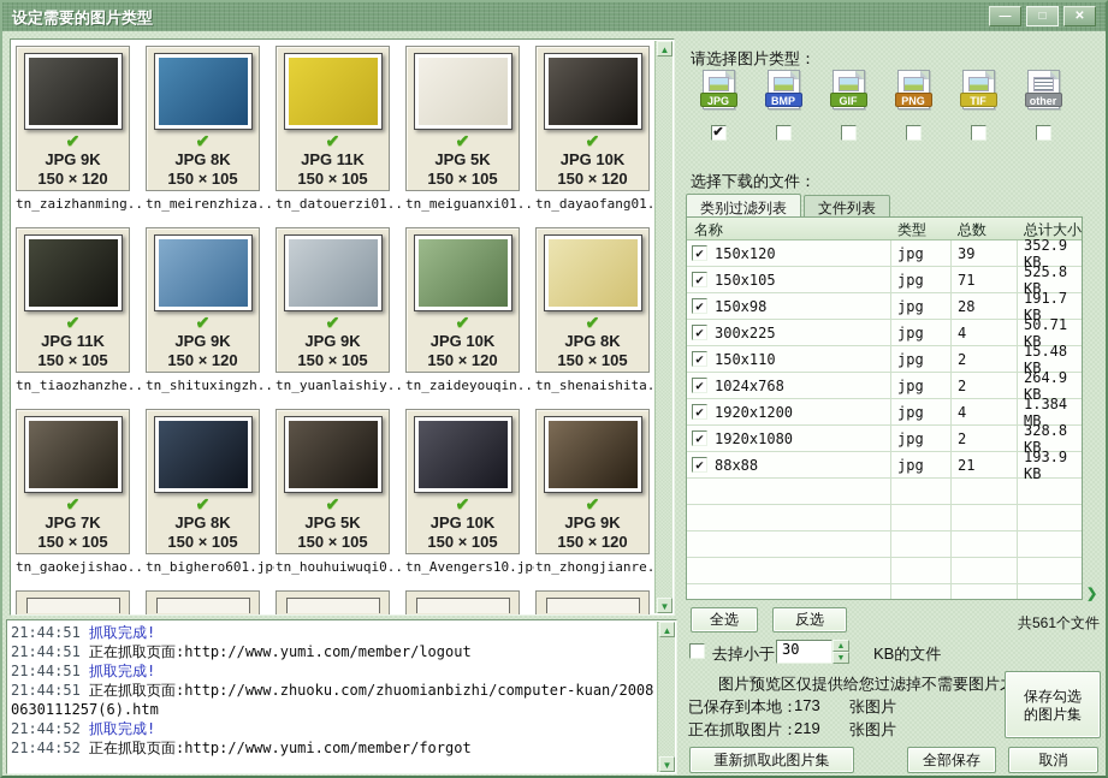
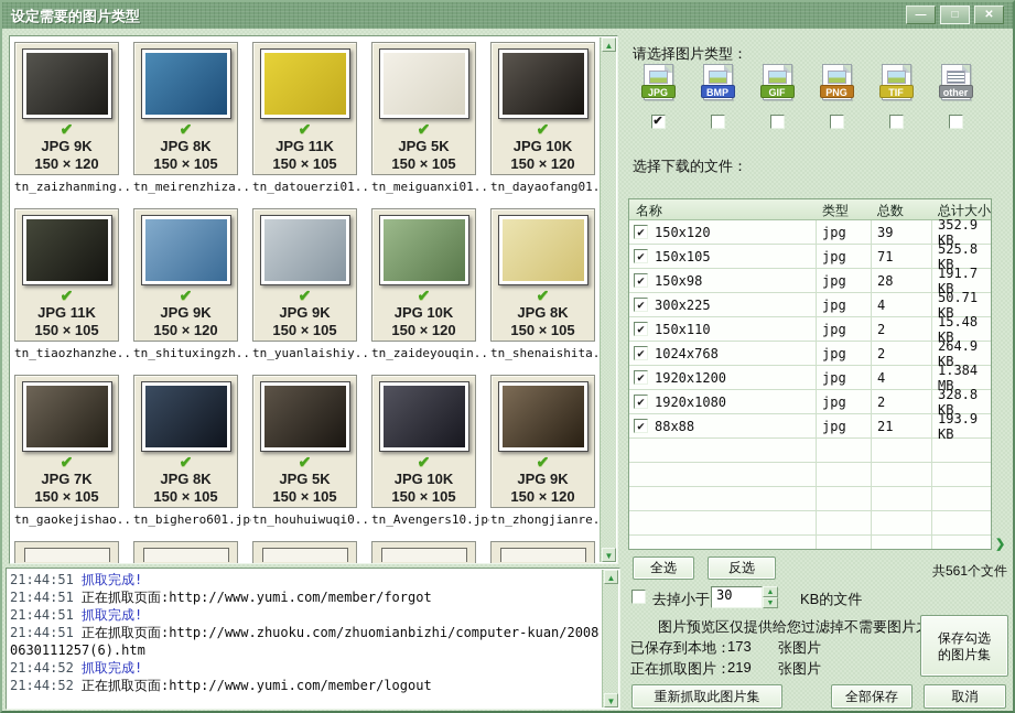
  设定需要的图片类型
  —
  □
  ✕
  ✔
  JPG 9K
  150 × 120
  tn_zaizhanming..
  ✔
  JPG 8K
  150 × 105
  tn_meirenzhiza..
  ✔
  JPG 11K
  150 × 105
  tn_datouerzi01..
  ✔
  JPG 5K
  150 × 105
  tn_meiguanxi01..
  ✔
  JPG 10K
  150 × 120
  tn_dayaofang01.
  ✔
  JPG 11K
  150 × 105
  tn_tiaozhanzhe..
  ✔
  JPG 9K
  150 × 120
  tn_shituxingzh..
  ✔
  JPG 9K
  150 × 105
  tn_yuanlaishiy..
  ✔
  JPG 10K
  150 × 120
  tn_zaideyouqin..
  ✔
  JPG 8K
  150 × 105
  tn_shenaishita.
  ✔
  JPG 7K
  150 × 105
  tn_gaokejishao..
  ✔
  JPG 8K
  150 × 105
  tn_bighero601.jp
  ✔
  JPG 5K
  150 × 105
  tn_houhuiwuqi0..
  ✔
  JPG 10K
  150 × 105
  tn_Avengers10.jp
  ✔
  JPG 9K
  150 × 120
  tn_zhongjianre.
  ▲
  ▼
  21:44:51 抓取完成!
- 21:44:51 正在抓取页面:http://www.yumi.com/member/logout
+ 21:44:51 正在抓取页面:http://www.yumi.com/member/forgot
  21:44:51 抓取完成!
  21:44:51 正在抓取页面:http://www.zhuoku.com/zhuomianbizhi/computer-kuan/20080630111257(6).htm
  21:44:52 抓取完成!
- 21:44:52 正在抓取页面:http://www.yumi.com/member/forgot
+ 21:44:52 正在抓取页面:http://www.yumi.com/member/logout
  ▲
  ▼
  请选择图片类型：
  JPG
  ✔
  BMP
  GIF
  PNG
  TIF
  other
  选择下载的文件：
- 类别过滤列表 文件列表
  名称
  类型
  总数
  总计大小
  ✔
  150x120
  jpg
  39
  352.9 KB
  ✔
  150x105
  jpg
  71
  525.8 KB
  ✔
  150x98
  jpg
  28
  191.7 KB
  ✔
  300x225
  jpg
  4
  50.71 KB
  ✔
  150x110
  jpg
  2
  15.48 KB
  ✔
  1024x768
  jpg
  2
  264.9 KB
  ✔
  1920x1200
  jpg
  4
  1.384 MB
  ✔
  1920x1080
  jpg
  2
  328.8 KB
  ✔
  88x88
  jpg
  21
  193.9 KB
  ❯
  全选
  反选
  共561个文件
  去掉小于
  30
  KB的文件
  图片预览区仅提供给您过滤掉不需要图片
  已保存到本地：
  173
  张图片
  正在抓取图片：
  219
  张图片
  保存勾选
  的图片集
  重新抓取此图片集
  全部保存
  取消
